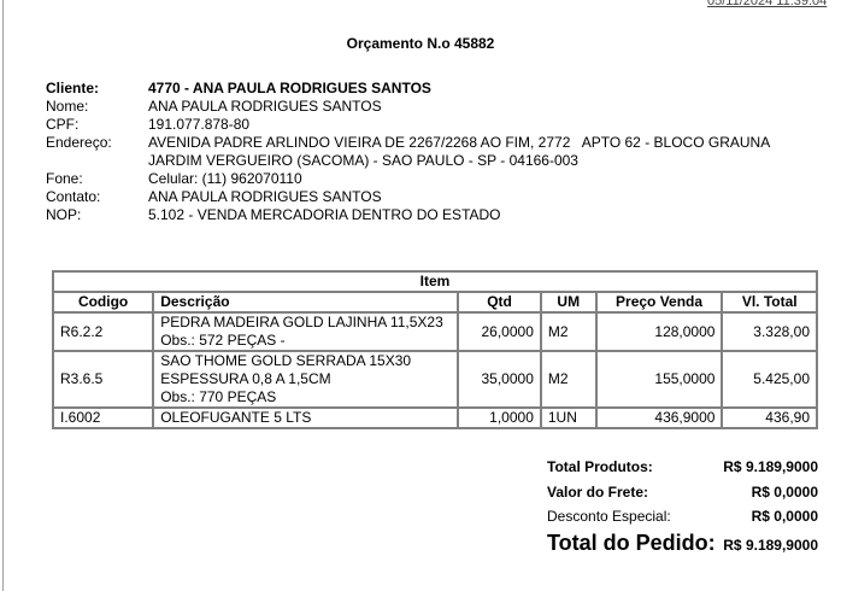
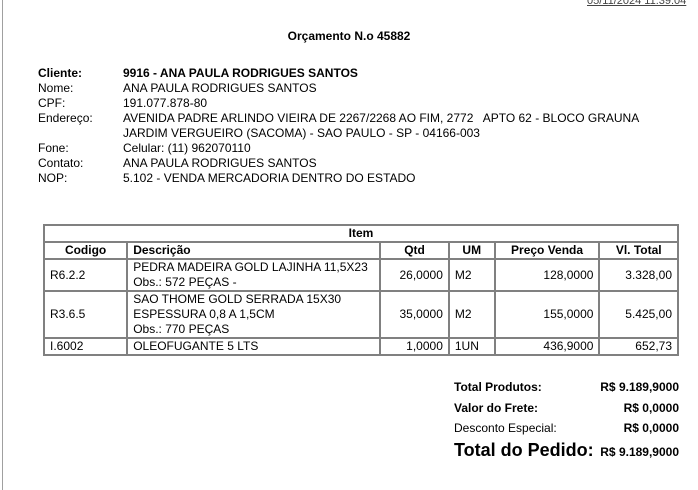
  05/11/2024 11:39:04
  Orçamento N.o 45882
  Cliente:
- 4770 - ANA PAULA RODRIGUES SANTOS
+ 9916 - ANA PAULA RODRIGUES SANTOS
  Nome:
  ANA PAULA RODRIGUES SANTOS
  CPF:
  191.077.878-80
  Endereço:
  AVENIDA PADRE ARLINDO VIEIRA DE 2267/2268 AO FIM, 2772 APTO 62 - BLOCO GRAUNA
  JARDIM VERGUEIRO (SACOMA) - SAO PAULO - SP - 04166-003
  Fone:
  Celular: (11) 962070110
  Contato:
  ANA PAULA RODRIGUES SANTOS
  NOP:
  5.102 - VENDA MERCADORIA DENTRO DO ESTADO
  Item
  Codigo	Descrição	Qtd	UM	Preço Venda	Vl. Total
  R6.2.2	PEDRA MADEIRA GOLD LAJINHA 11,5X23 Obs.: 572 PEÇAS -	26,0000	M2	128,0000	3.328,00
  R3.6.5	SAO THOME GOLD SERRADA 15X30 ESPESSURA 0,8 A 1,5CM Obs.: 770 PEÇAS	35,0000	M2	155,0000	5.425,00
- I.6002	OLEOFUGANTE 5 LTS	1,0000	1UN	436,9000	436,90
+ I.6002	OLEOFUGANTE 5 LTS	1,0000	1UN	436,9000	652,73
  Total Produtos:
  R$ 9.189,9000
  Valor do Frete:
  R$ 0,0000
  Desconto Especial:
  R$ 0,0000
  Total do Pedido:
  R$ 9.189,9000
